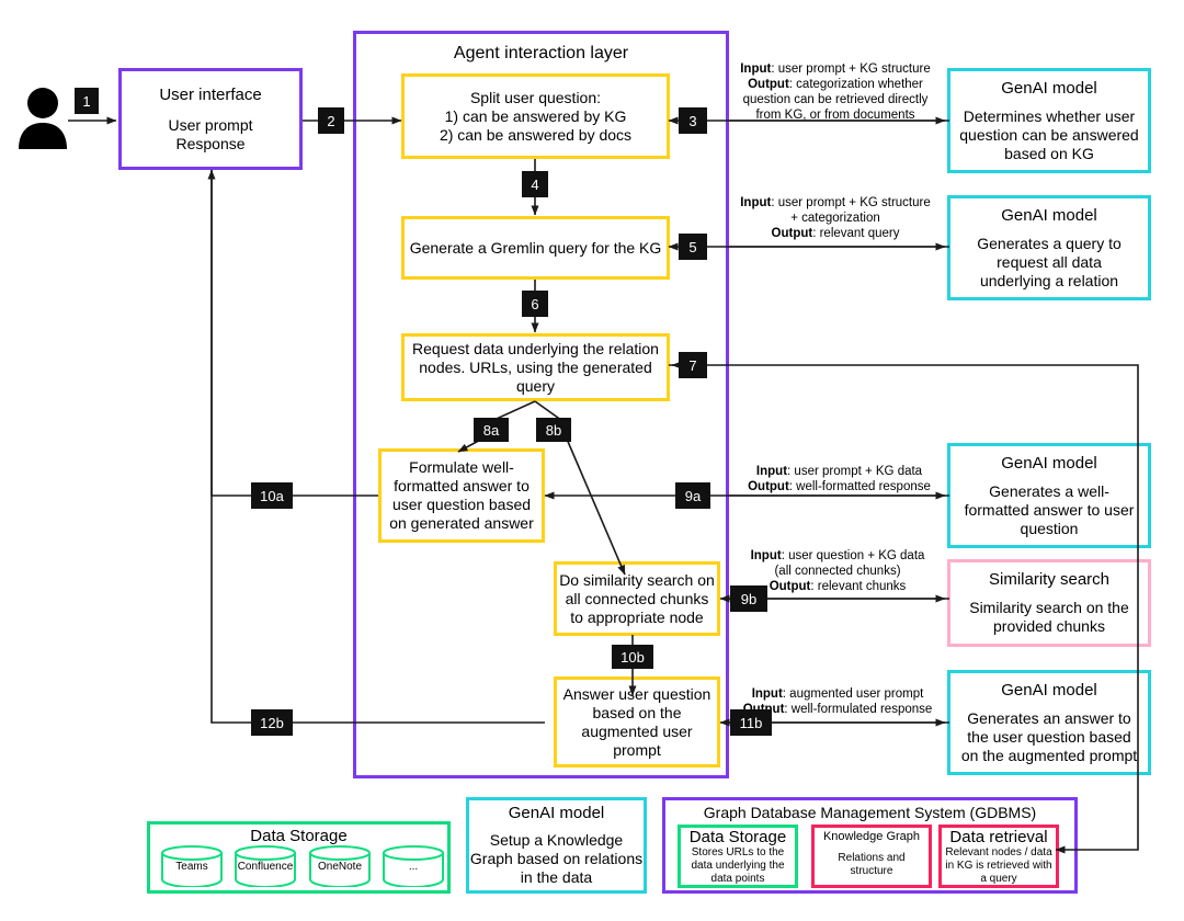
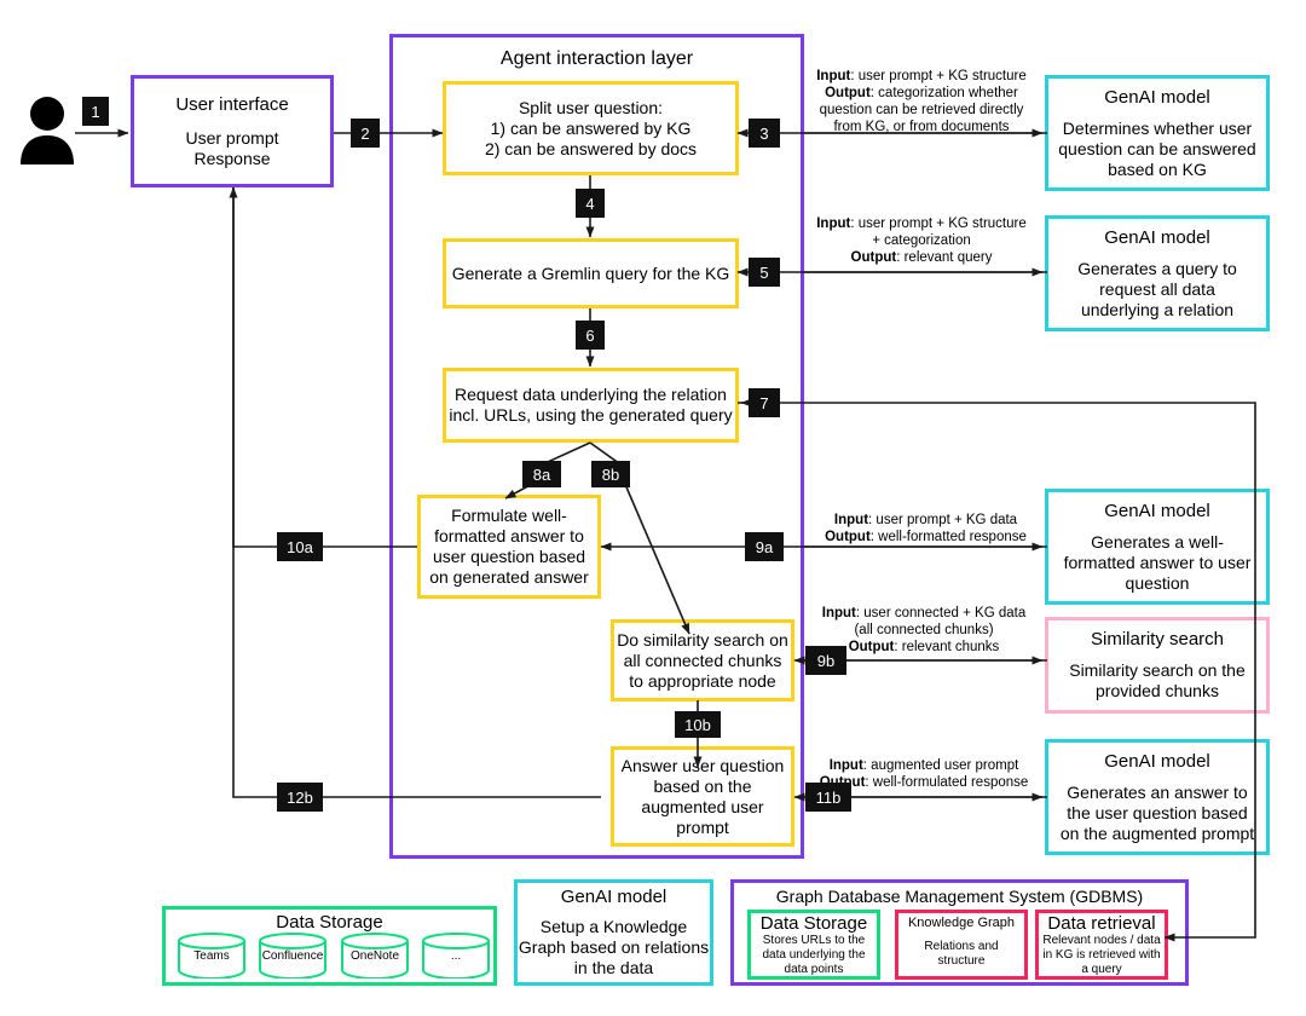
  Agent interaction layer
  User interface
  User prompt
  Response
  Split user question:
  1) can be answered by KG
  2) can be answered by docs
  Generate a Gremlin query for the KG
  Request data underlying the relation
- nodes. URLs, using the generated query
+ incl. URLs, using the generated query
  Formulate well-
  formatted answer to
  user question based
  on generated answer
  Do similarity search on
  all connected chunks
  to appropriate node
  Answer user question
  based on the
  augmented user
  prompt
  GenAI model
  Determines whether user
  question can be answered
  based on KG
  GenAI model
  Generates a query to
  request all data
  underlying a relation
  GenAI model
  Generates a well-
  formatted answer to user
  question
  Similarity search
  Similarity search on the
  provided chunks
  GenAI model
  Generates an answer to
  the user question based
  on the augmented prompt
  Input: user prompt + KG structure
  Output: categorization whether
  question can be retrieved directly
  from KG, or from documents
  Input: user prompt + KG structure
  + categorization
  Output: relevant query
  Input: user prompt + KG data
  Output: well-formatted response
- Input: user question + KG data
+ Input: user connected + KG data
  (all connected chunks)
  Output: relevant chunks
  Input: augmented user prompt
  ut: well-formulated response
  1
  2
  3
  4
  5
  6
  7
  8a
  8b
  9a
  9b
  10a
  10b
  11b
  12b
  Data Storage
  Teams
  Confluence
  OneNote
  ...
  GenAI model
  Setup a Knowledge
  Graph based on relations
  in the data
  Graph Database Management System (GDBMS)
  Data Storage
  Stores URLs to the
  data underlying the
  data points
  Knowledge Graph
  Relations and
  structure
  Data retrieval
  Relevant nodes / data
  in KG is retrieved with
  a query
